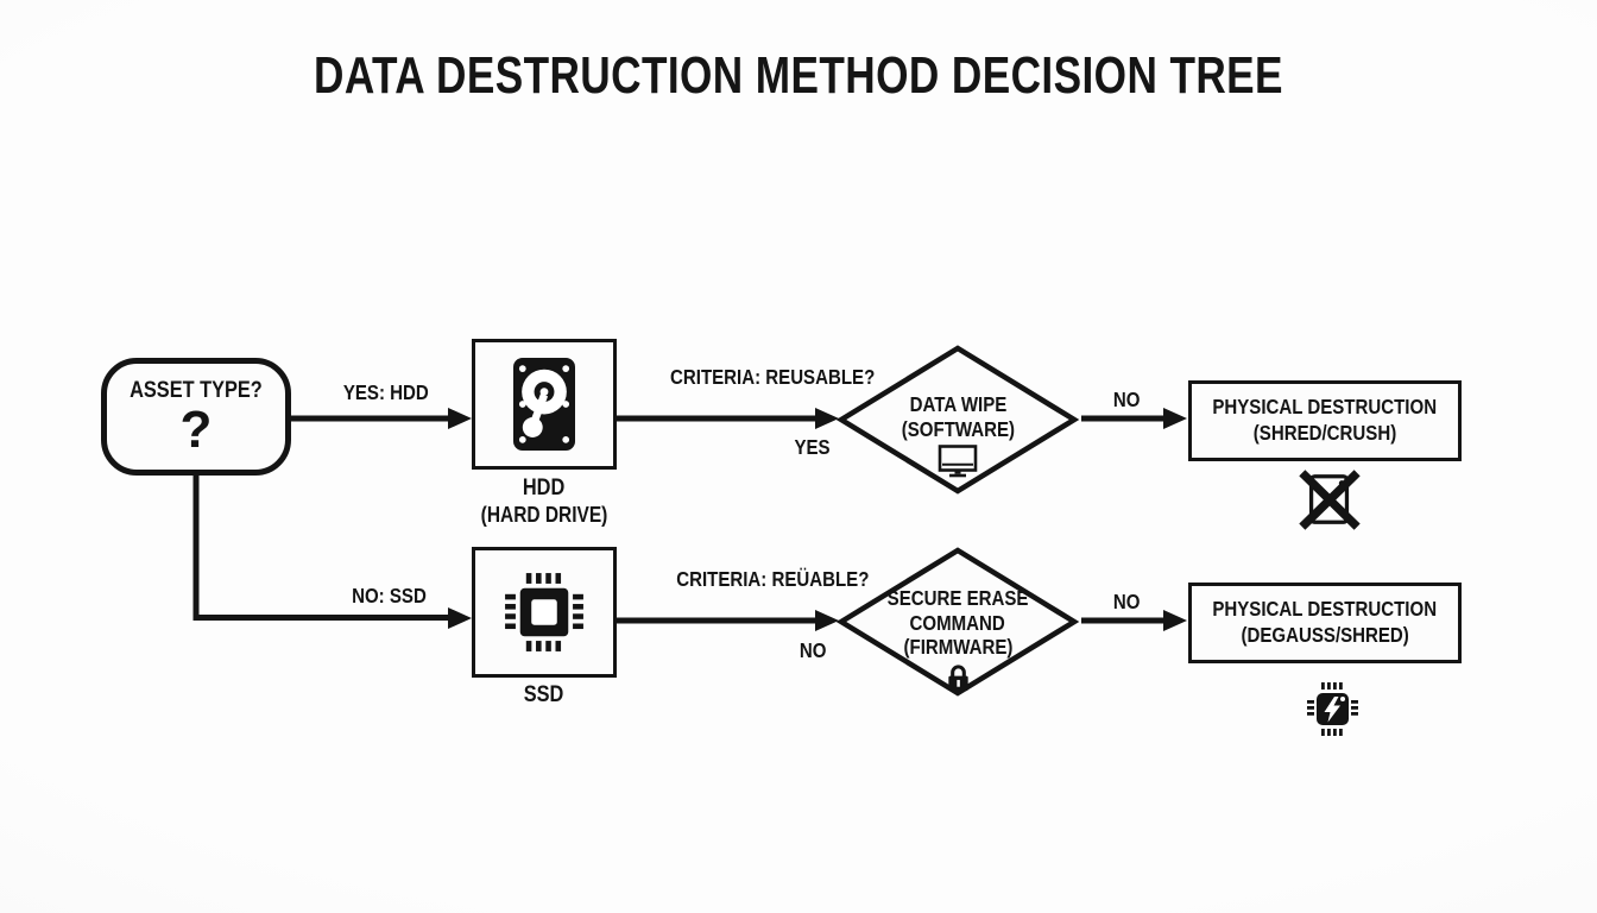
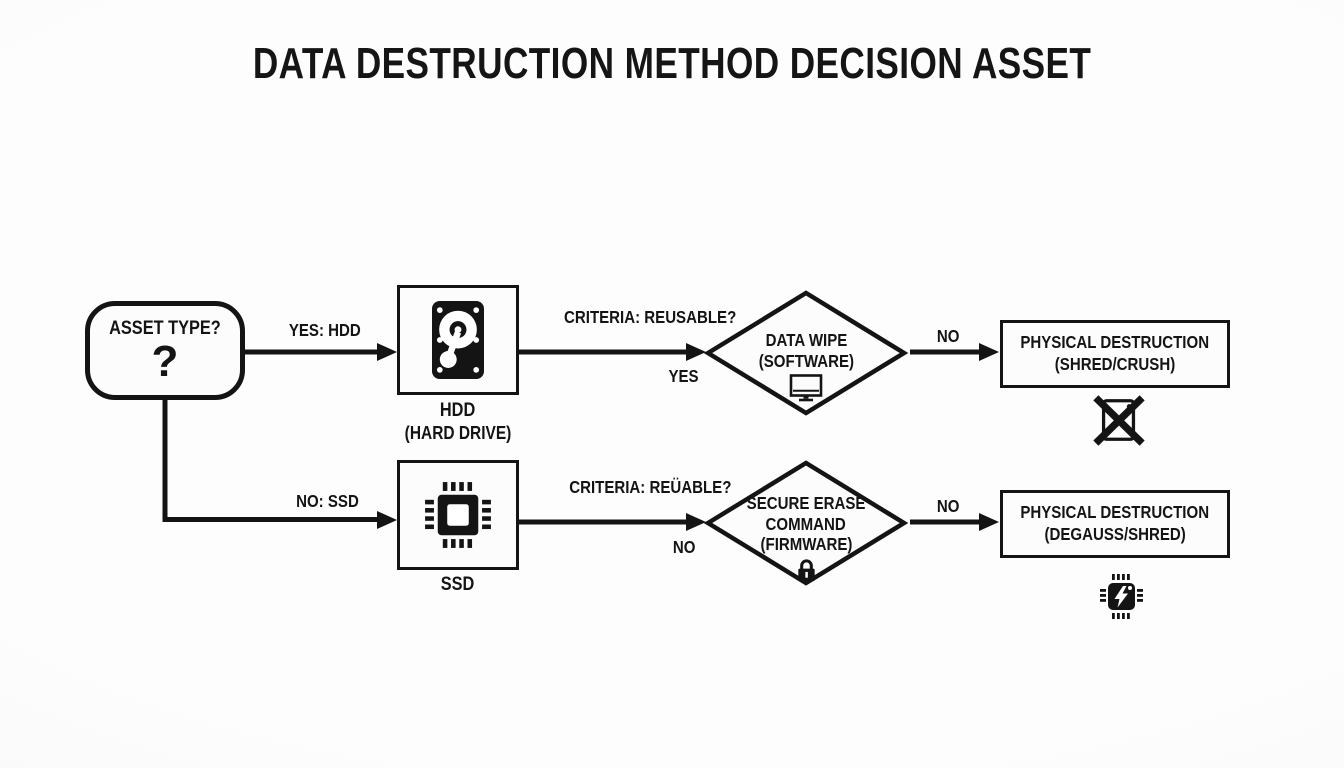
- DATA DESTRUCTION METHOD DECISION TREE
+ DATA DESTRUCTION METHOD DECISION ASSET
  ASSET TYPE?
  ?
  HDD
  (HARD DRIVE)
  SSD
  DATA WIPE
  (SOFTWARE)
  SECURE ERASE
  COMMAND
  (FIRMWARE)
  PHYSICAL DESTRUCTION
  (SHRED/CRUSH)
  PHYSICAL DESTRUCTION
  (DEGAUSS/SHRED)
  YES: HDD
  CRITERIA: REUSABLE?
  YES
  NO
  NO: SSD
  CRITERIA: REÜABLE?
  NO
  NO
